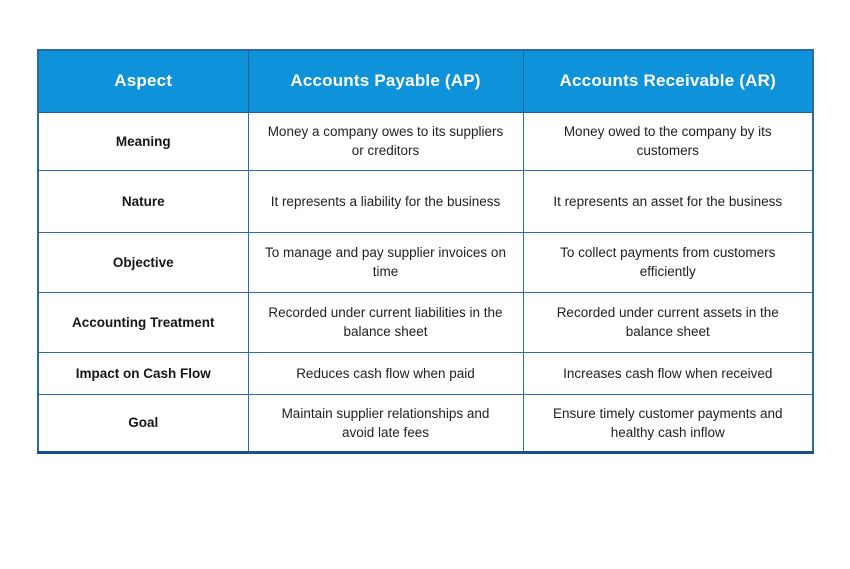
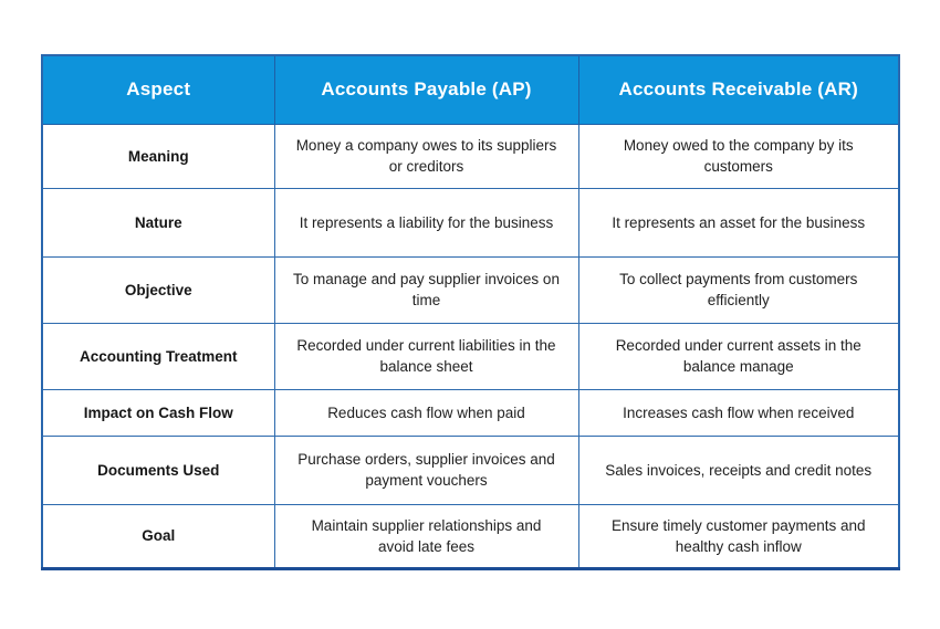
  Aspect	Accounts Payable (AP)	Accounts Receivable (AR)
  Meaning	Money a company owes to its suppliers or creditors	Money owed to the company by its customers
  Nature	It represents a liability for the business	It represents an asset for the business
  Objective	To manage and pay supplier invoices on time	To collect payments from customers efficiently
- Accounting Treatment	Recorded under current liabilities in the balance sheet	Recorded under current assets in the balance sheet
+ Accounting Treatment	Recorded under current liabilities in the balance sheet	Recorded under current assets in the balance manage
  Impact on Cash Flow	Reduces cash flow when paid	Increases cash flow when received
+ Documents Used	Purchase orders, supplier invoices and payment vouchers	Sales invoices, receipts and credit notes
  Goal	Maintain supplier relationships and avoid late fees	Ensure timely customer payments and healthy cash inflow
